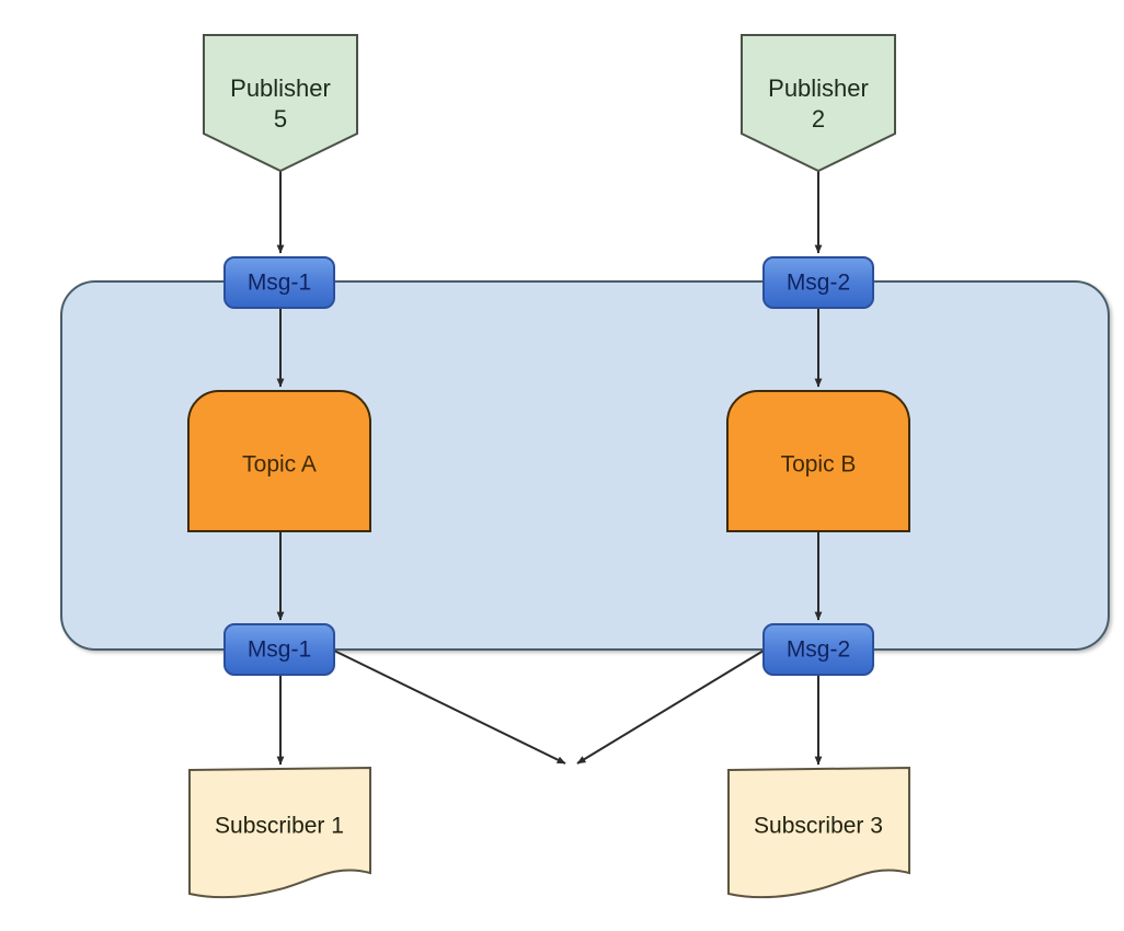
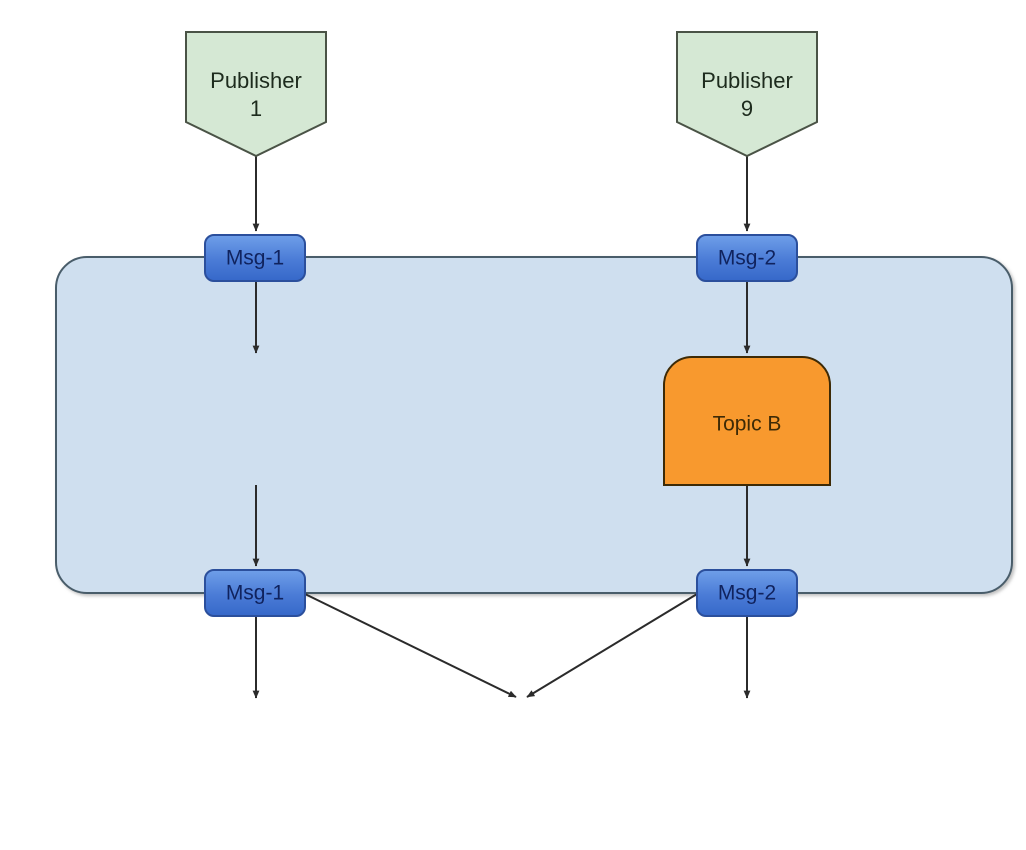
  Publisher
- 5
+ 1
  Publisher
- 2
+ 9
- Topic A
  Topic B
- Subscriber 1
- Subscriber 3
  Msg-1
  Msg-2
  Msg-1
  Msg-2
